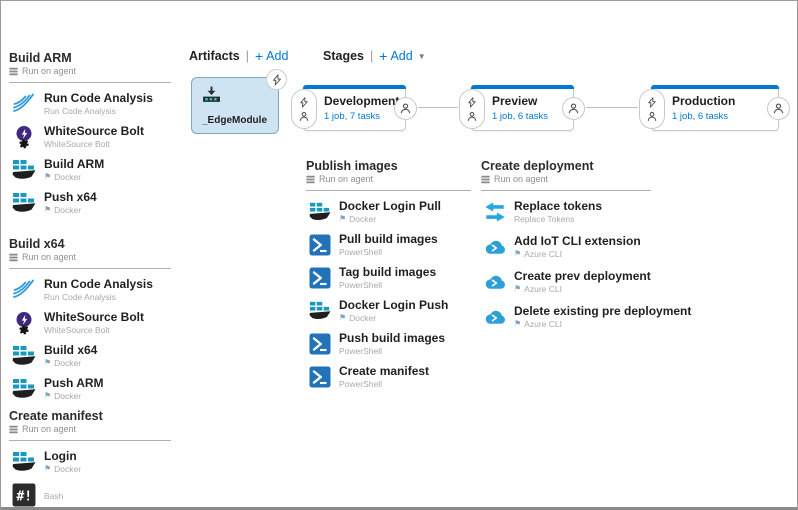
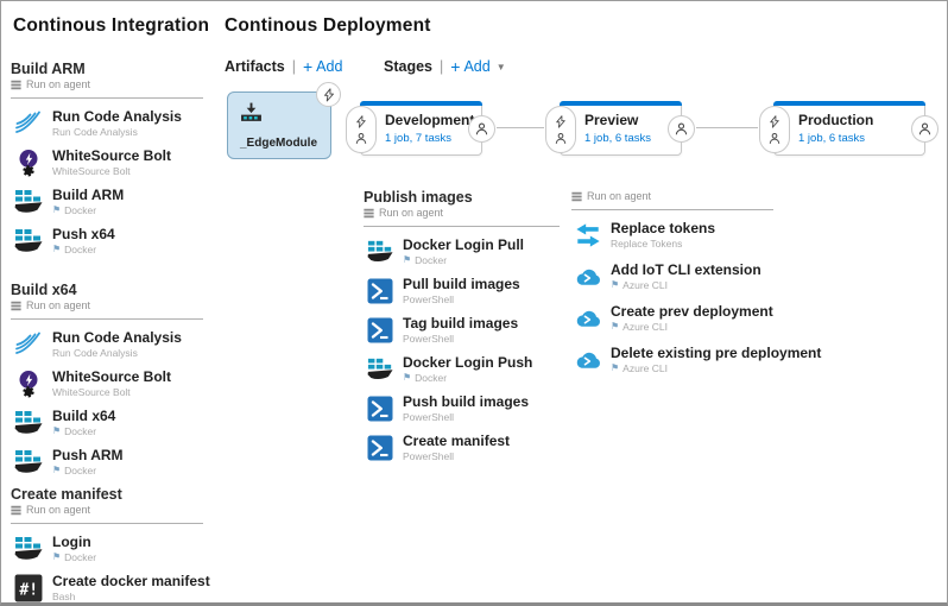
+ Continous Integration
+ Continous Deployment
  Build ARM
  Run on agent
  Run Code Analysis
  Run Code Analysis
  WhiteSource Bolt
  WhiteSource Bolt
  Build ARM
  ⚑
  Docker
  Push x64
  ⚑
  Docker
  Build x64
  Run on agent
  Run Code Analysis
  Run Code Analysis
  WhiteSource Bolt
  WhiteSource Bolt
  Build x64
  ⚑
  Docker
  Push ARM
  ⚑
  Docker
  Create manifest
  Run on agent
  Login
  ⚑
  Docker
+ Create docker manifest
  Bash
  Artifacts
  |
  +
  Add
  Stages
  |
  +
  Add
  ▼
  _EdgeModule
  Developmen
  1 job, 7 tasks
  Preview
  1 job, 6 tasks
  Production
  1 job, 6 tasks
  Publish images
  Run on agent
  Docker Login Pull
  ⚑
  Docker
  Pull build images
  PowerShell
  Tag build images
  PowerShell
  Docker Login Push
  ⚑
  Docker
  Push build images
  PowerShell
  Create manifest
  PowerShell
- Create deployment
  Run on agent
  Replace tokens
  Replace Tokens
  Add IoT CLI extension
  ⚑
  Azure CLI
  Create prev deployment
  ⚑
  Azure CLI
  Delete existing pre deployment
  ⚑
  Azure CLI
